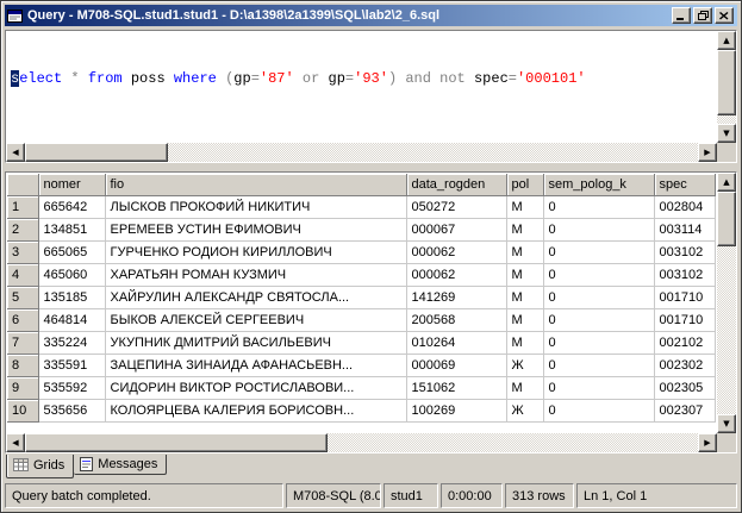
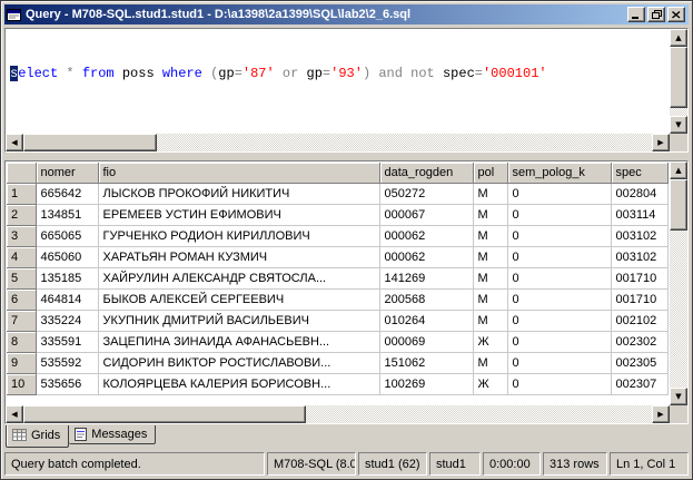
  Query - M708-SQL.stud1.stud1 - D:\a1398\2a1399\SQL\lab2\2_6.sql
  select * from poss where (gp='87' or gp='93') and not spec='000101'
  ▲
  ▼
  ◀
  ▶
  	nomer	fio	data_rogden	pol	sem_polog_k	spec
  1	665642	ЛЫСКОВ ПРОКОФИЙ НИКИТИЧ	050272	М	0	002804
  2	134851	ЕРЕМЕЕВ УСТИН ЕФИМОВИЧ	000067	М	0	003114
  3	665065	ГУРЧЕНКО РОДИОН КИРИЛЛОВИЧ	000062	М	0	003102
  4	465060	ХАРАТЬЯН РОМАН КУЗМИЧ	000062	М	0	003102
  5	135185	ХАЙРУЛИН АЛЕКСАНДР СВЯТОСЛА...	141269	М	0	001710
  6	464814	БЫКОВ АЛЕКСЕЙ СЕРГЕЕВИЧ	200568	М	0	001710
  7	335224	УКУПНИК ДМИТРИЙ ВАСИЛЬЕВИЧ	010264	М	0	002102
  8	335591	ЗАЦЕПИНА ЗИНАИДА АФАНАСЬЕВН...	000069	Ж	0	002302
  9	535592	СИДОРИН ВИКТОР РОСТИСЛАВОВИ...	151062	М	0	002305
  10	535656	КОЛОЯРЦЕВА КАЛЕРИЯ БОРИСОВН...	100269	Ж	0	002307
  ▲
  ▼
  ◀
  ▶
  Grids
  Messages
  Query batch completed.
  M708-SQL (8.0
+ stud1 (62)
  stud1
  0:00:00
  313 rows
  Ln 1, Col 1
